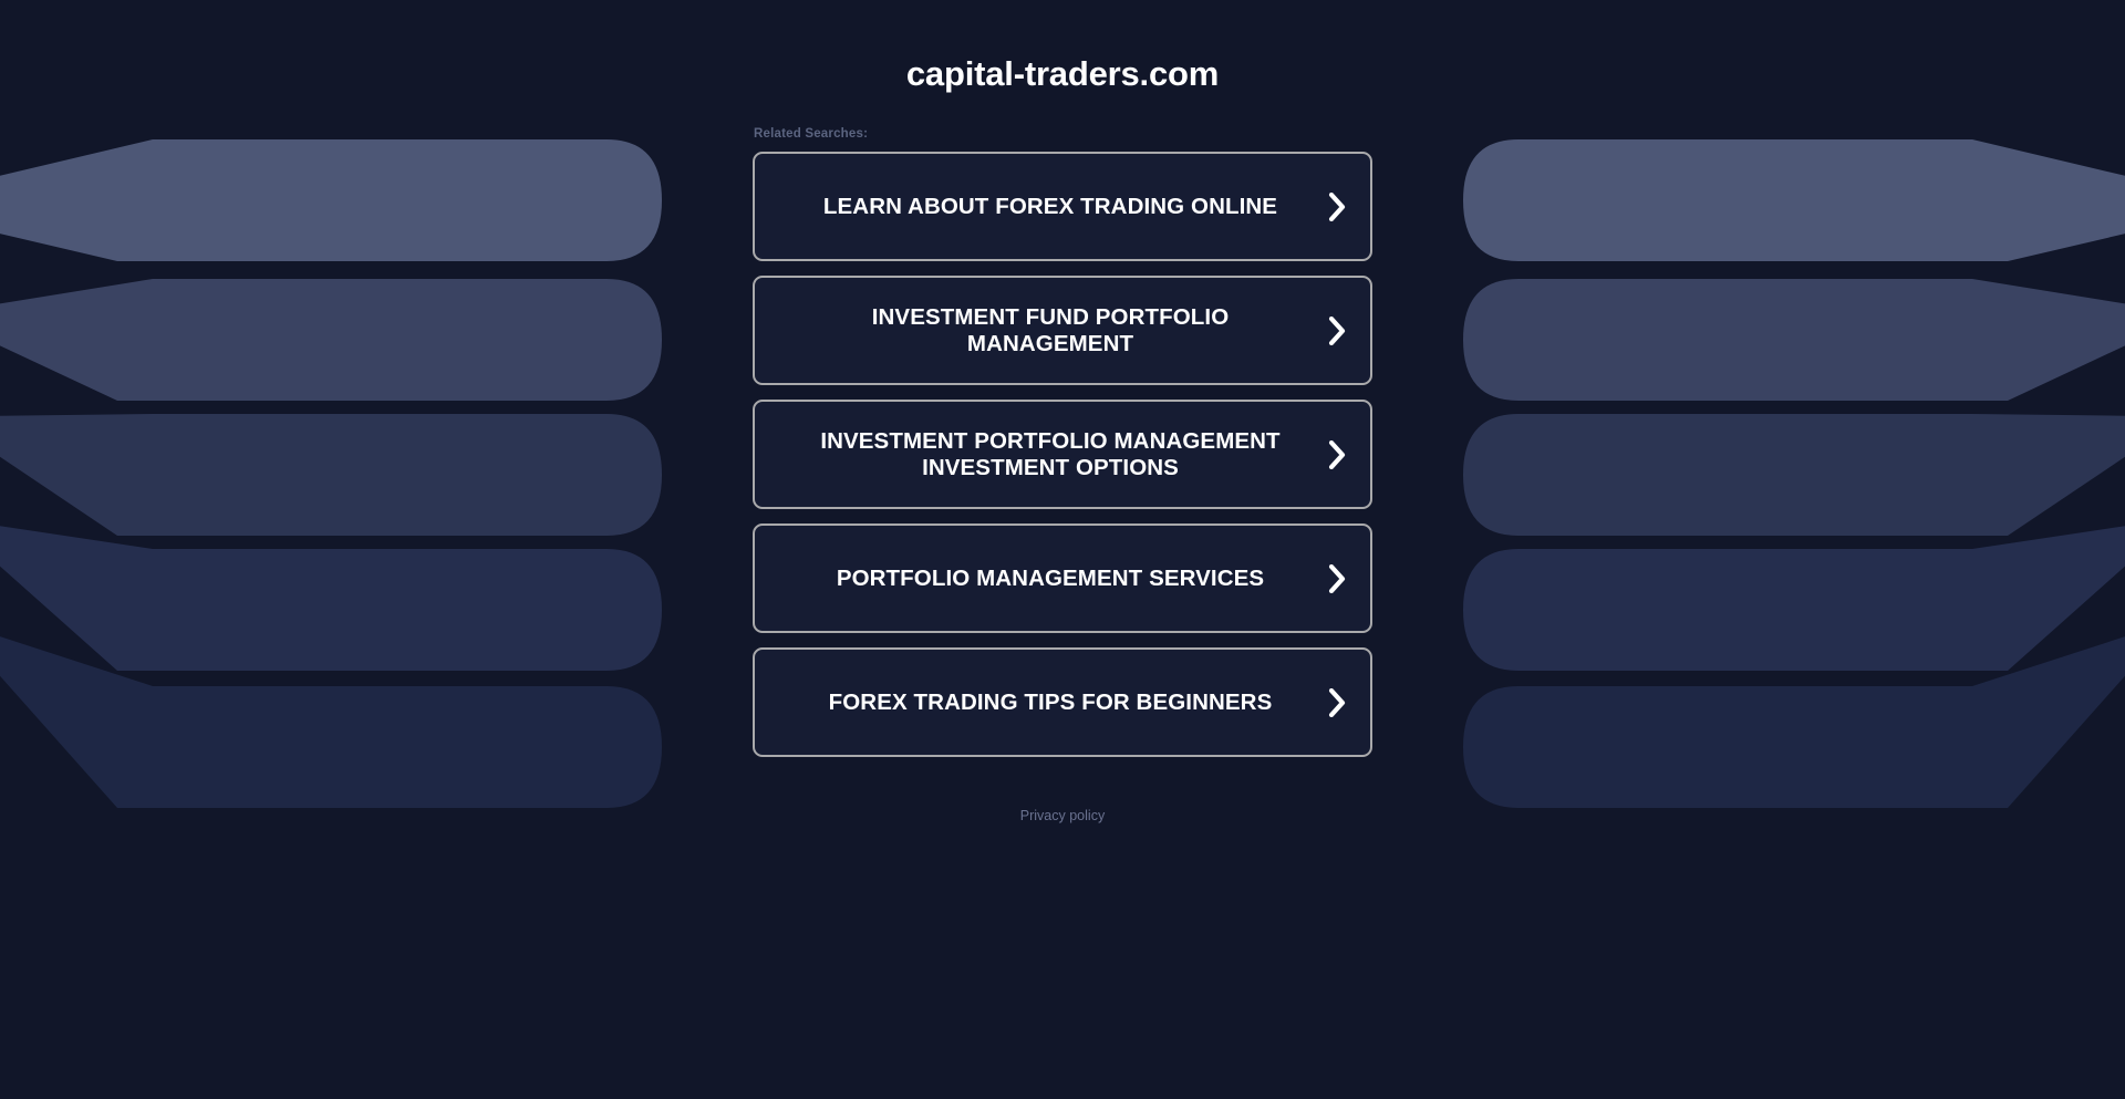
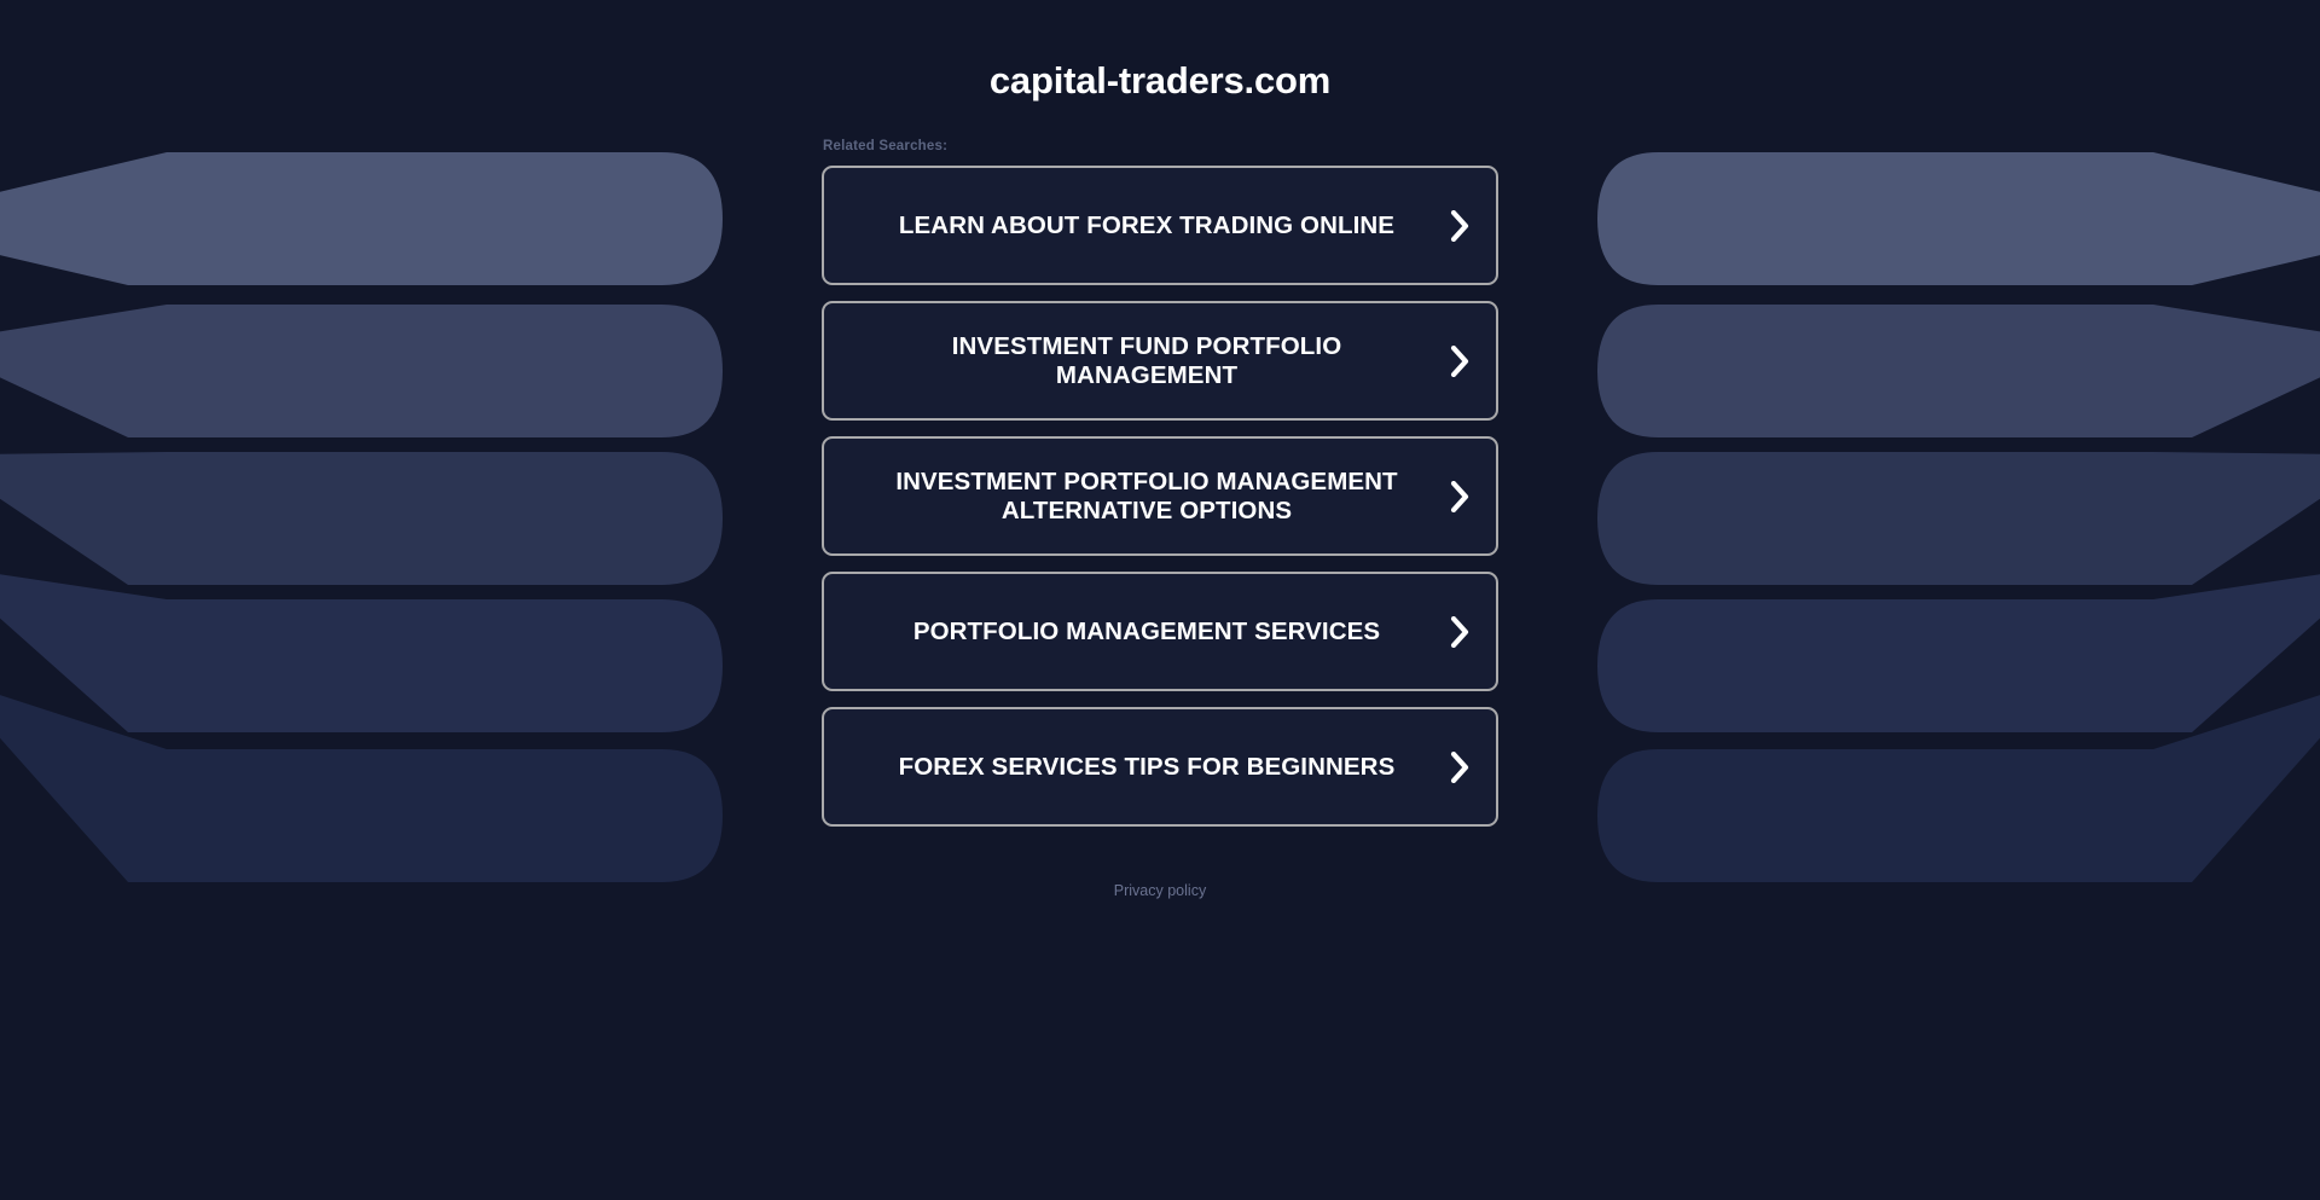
  capital-traders.com
  Related Searches:
  LEARN ABOUT FOREX TRADING ONLINE
  INVESTMENT FUND PORTFOLIO MANAGEMENT
- INVESTMENT PORTFOLIO MANAGEMENT INVESTMENT OPTIONS
+ INVESTMENT PORTFOLIO MANAGEMENT ALTERNATIVE OPTIONS
  PORTFOLIO MANAGEMENT SERVICES
- FOREX TRADING TIPS FOR BEGINNERS
+ FOREX SERVICES TIPS FOR BEGINNERS
  Privacy policy
